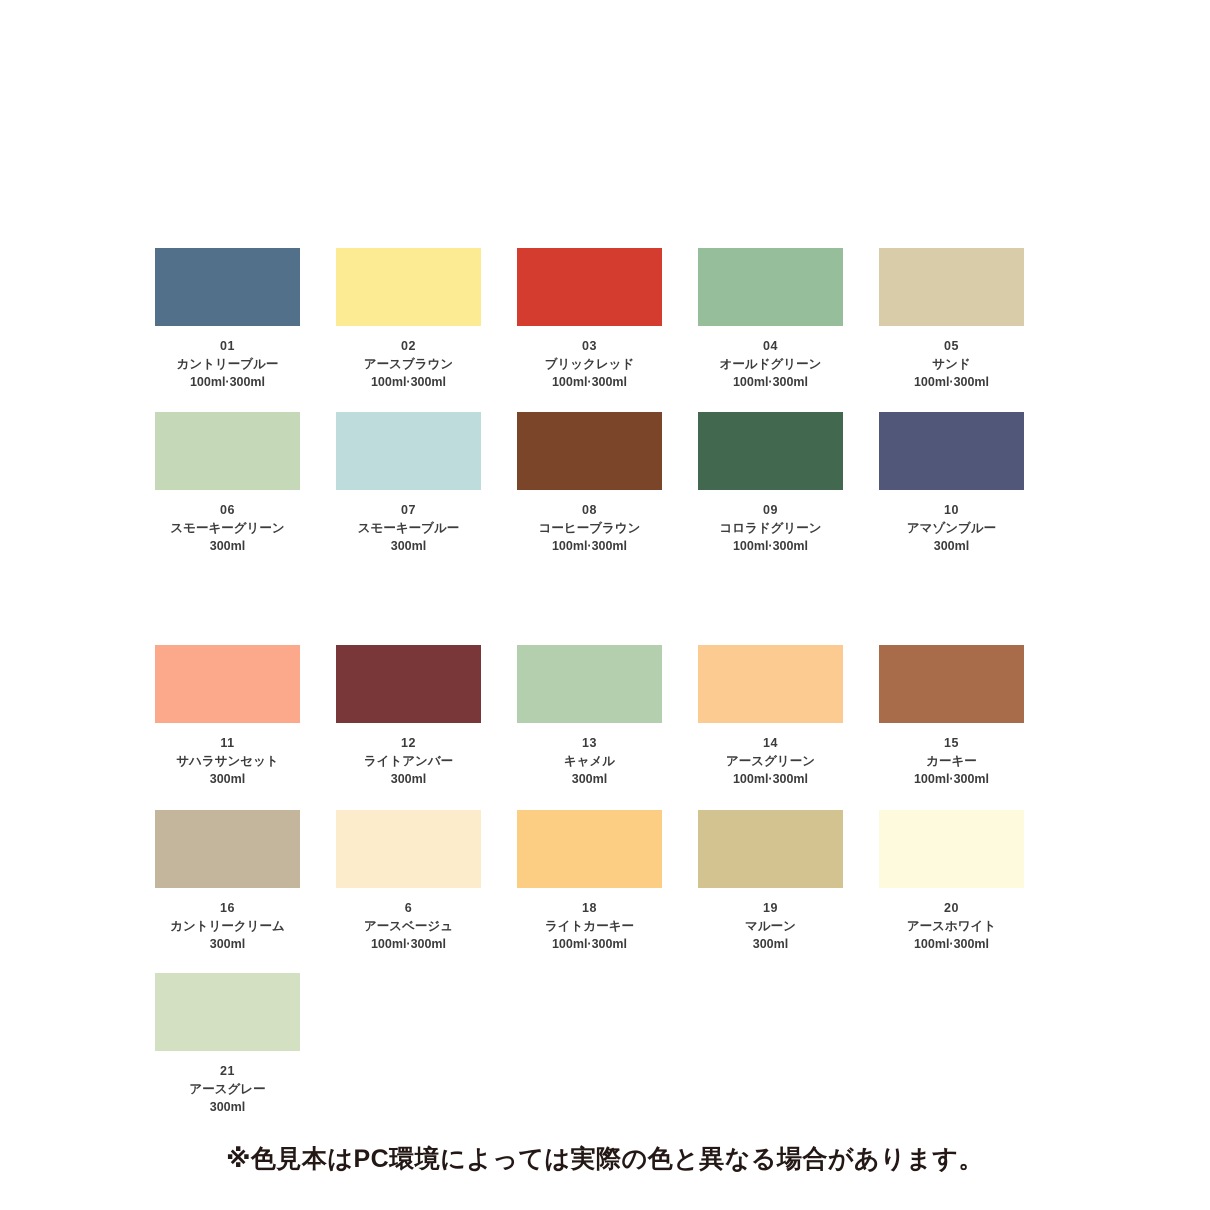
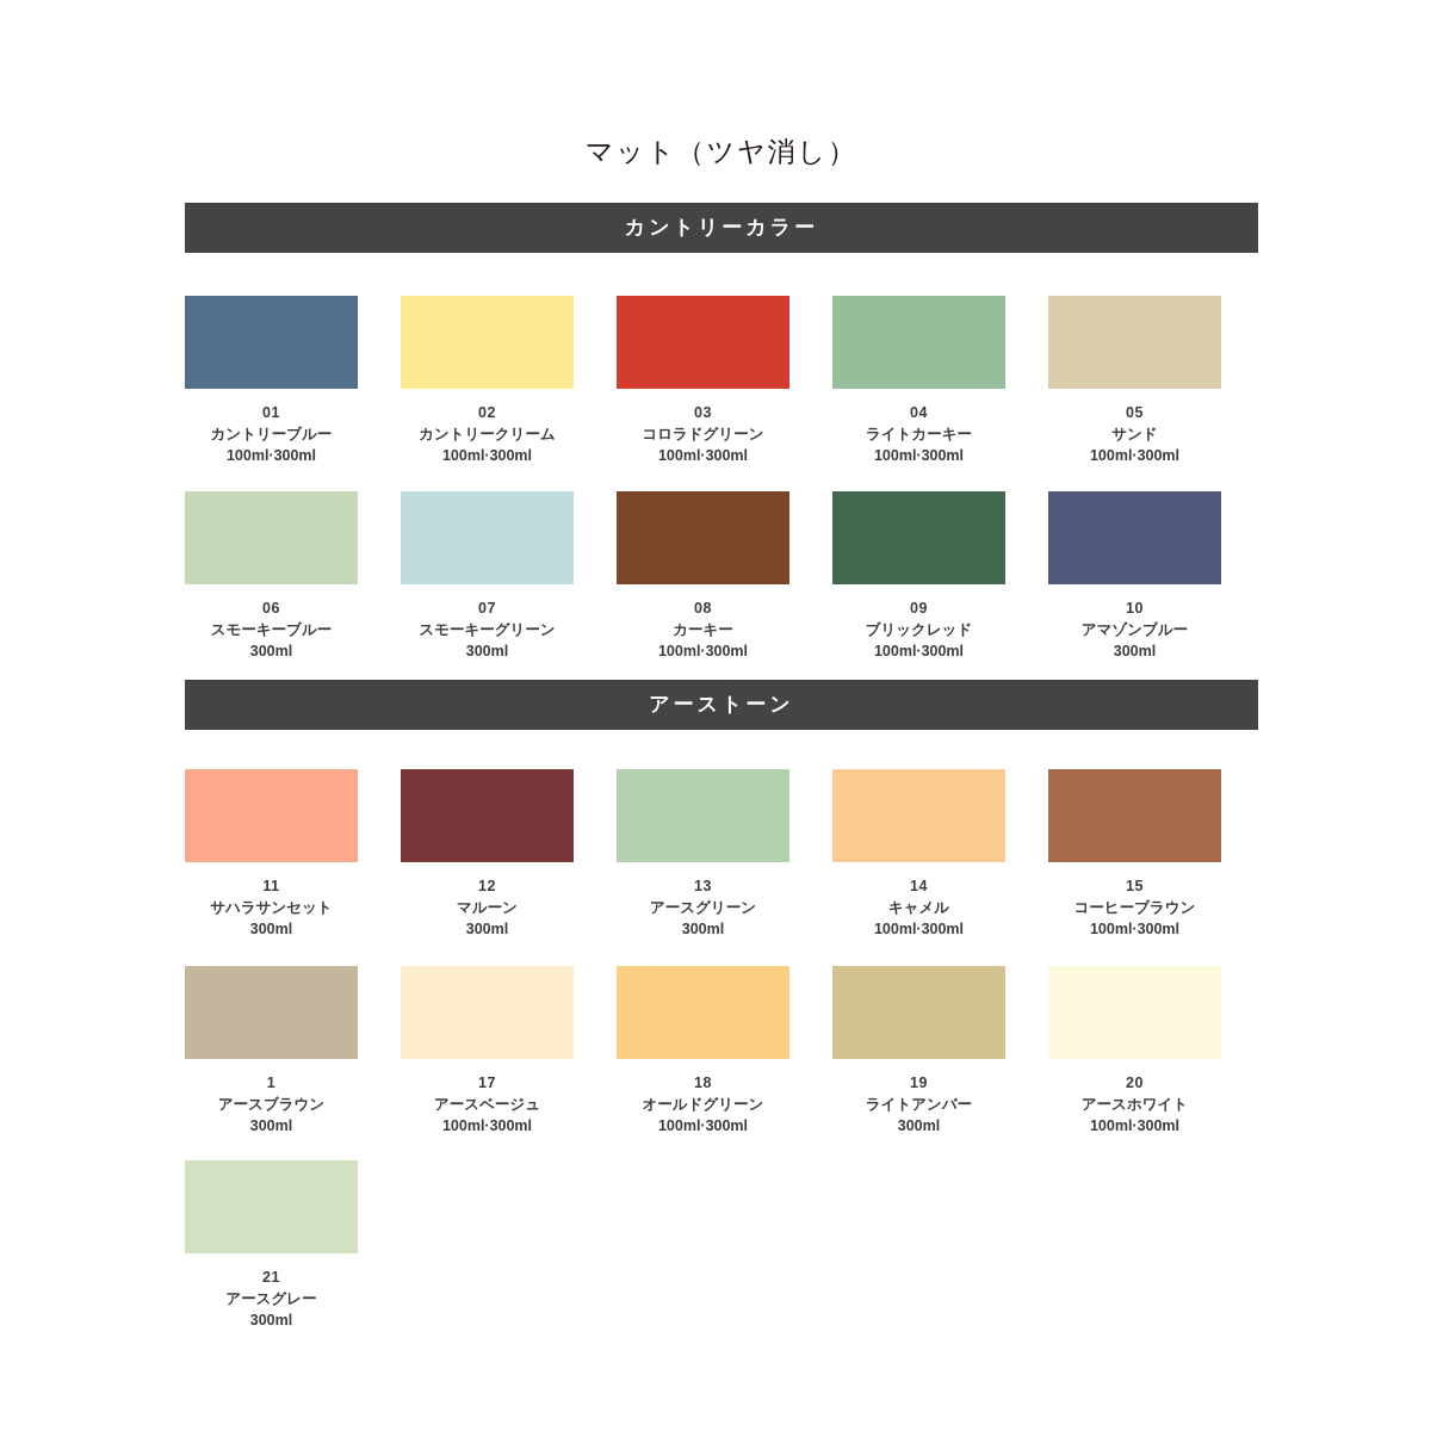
+ マット（ツヤ消し）
+ カントリーカラー
+ アーストーン
  01
  カントリーブルー
  100ml·300ml
  02
- アースブラウン
+ カントリークリーム
  100ml·300ml
  03
- ブリックレッド
+ コロラドグリーン
  100ml·300ml
  04
- オールドグリーン
+ ライトカーキー
  100ml·300ml
  05
  サンド
  100ml·300ml
  06
- スモーキーグリーン
+ スモーキーブルー
  300ml
  07
- スモーキーブルー
+ スモーキーグリーン
  300ml
  08
- コーヒーブラウン
+ カーキー
  100ml·300ml
  09
- コロラドグリーン
+ ブリックレッド
  100ml·300ml
  10
  アマゾンブルー
  300ml
  11
  サハラサンセット
  300ml
  12
- ライトアンバー
+ マルーン
  300ml
  13
- キャメル
+ アースグリーン
  300ml
  14
- アースグリーン
+ キャメル
  100ml·300ml
  15
- カーキー
+ コーヒーブラウン
  100ml·300ml
- 16
+ 1
- カントリークリーム
+ アースブラウン
  300ml
- 6
+ 17
  アースベージュ
  100ml·300ml
  18
- ライトカーキー
+ オールドグリーン
  100ml·300ml
  19
- マルーン
+ ライトアンバー
  300ml
  20
  アースホワイト
  100ml·300ml
  21
  アースグレー
  300ml
- ※色見本はPC環境によっては実際の色と異なる場合があります。
